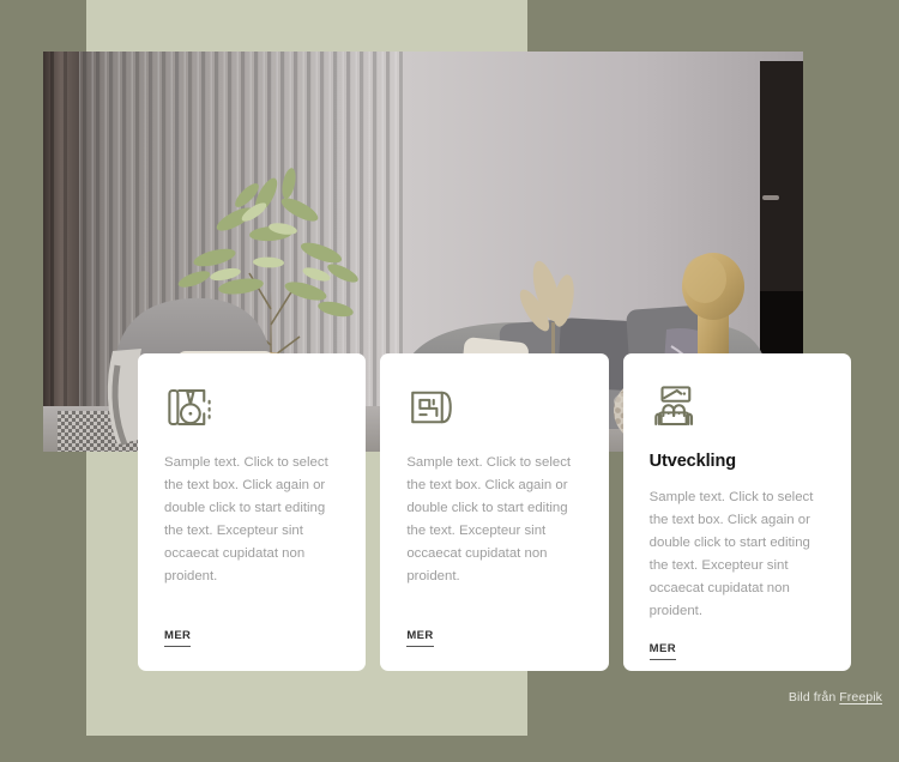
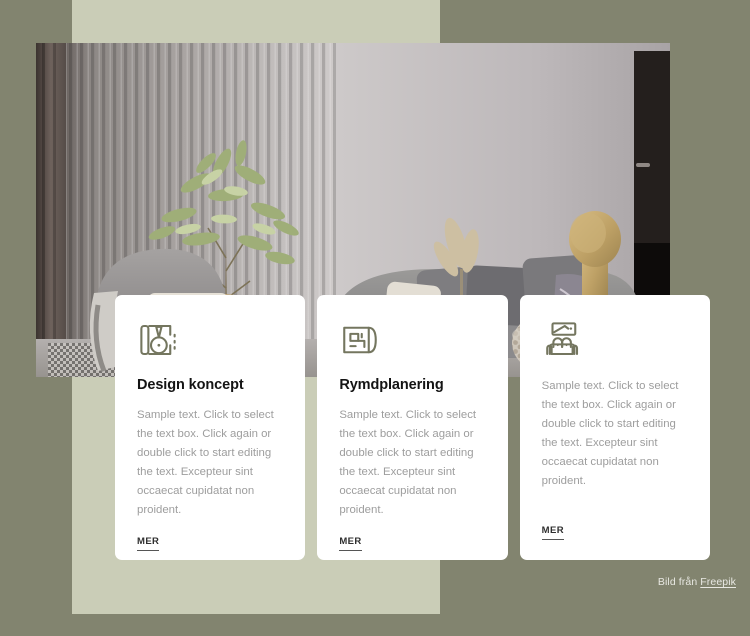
+ Design koncept
  Sample text. Click to select the text box. Click again or double click to start editing the text. Excepteur sint occaecat cupidatat non proident.
  MER
+ Rymdplanering
  Sample text. Click to select the text box. Click again or double click to start editing the text. Excepteur sint occaecat cupidatat non proident.
  MER
- Utveckling
  Sample text. Click to select the text box. Click again or double click to start editing the text. Excepteur sint occaecat cupidatat non proident.
  MER
  Bild från Freepik
